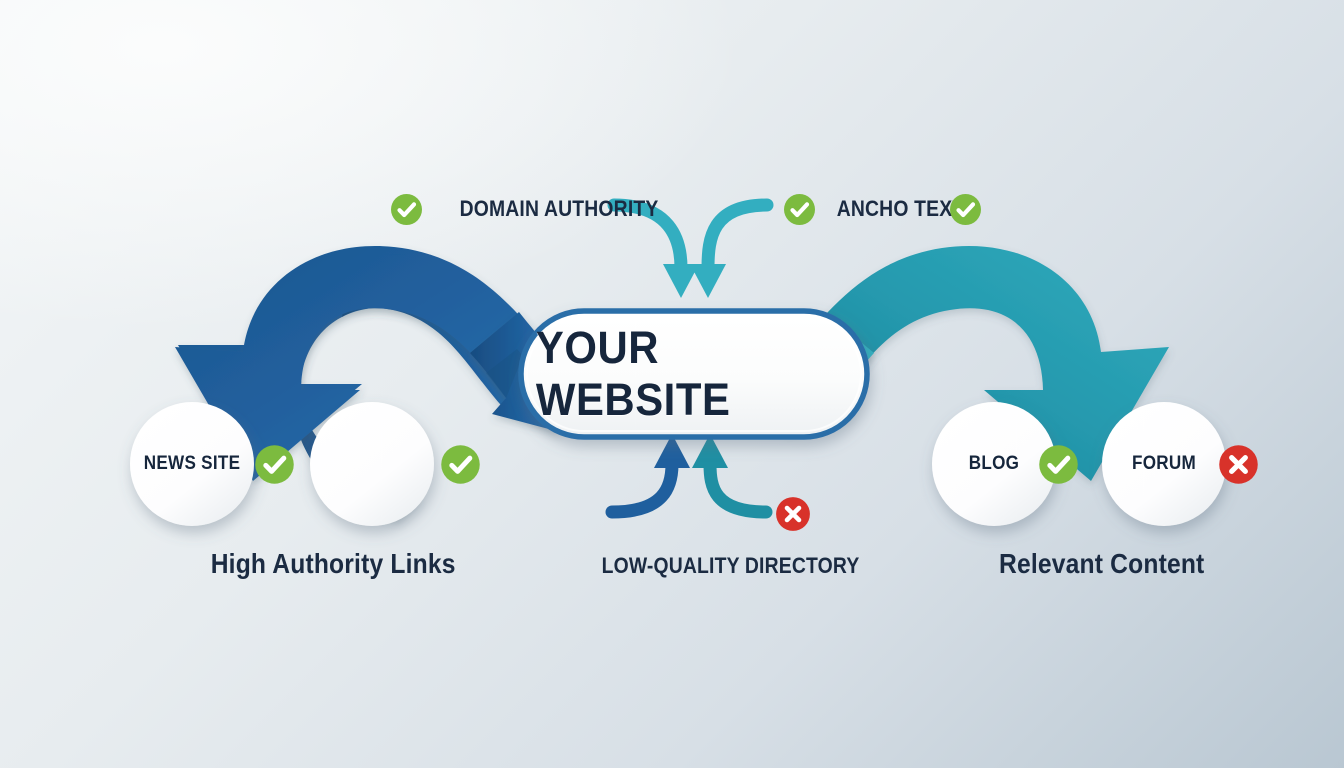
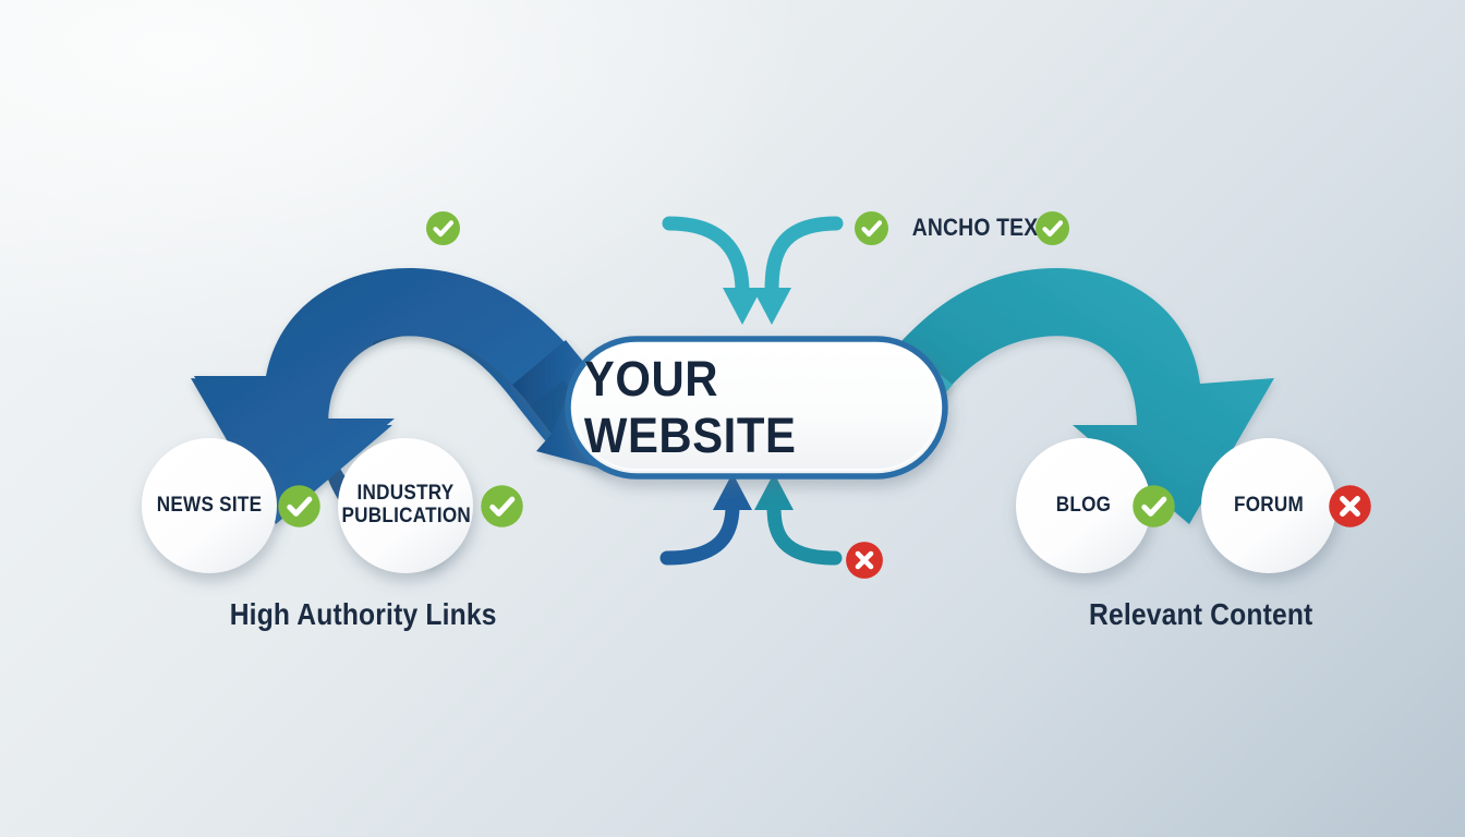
  YOUR WEBSITE
- DOMAIN AUTHORITY
  ANCHO TEX
  NEWS SITE
+ INDUSTRY
+ PUBLICATION
  BLOG
  FORUM
- LOW-QUALITY DIRECTORY
  High Authority Links
  Relevant Content
